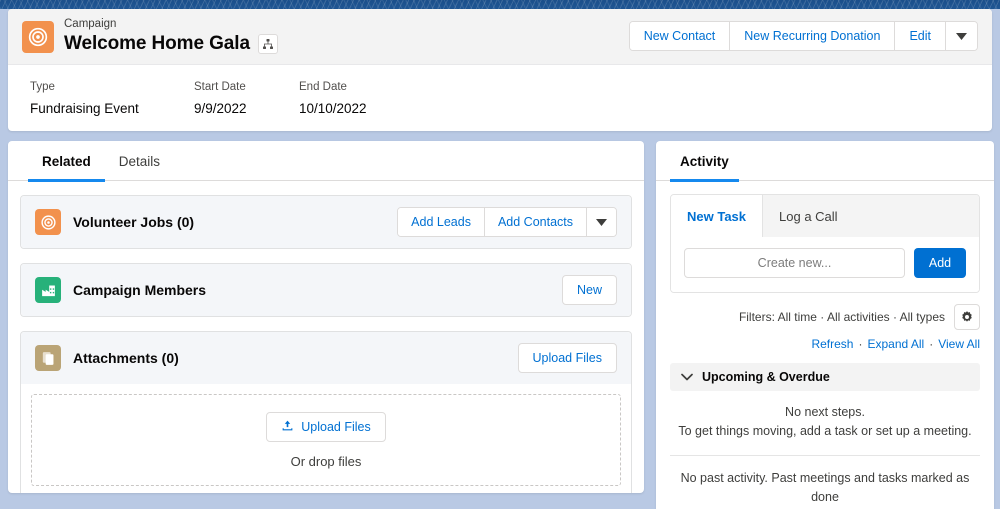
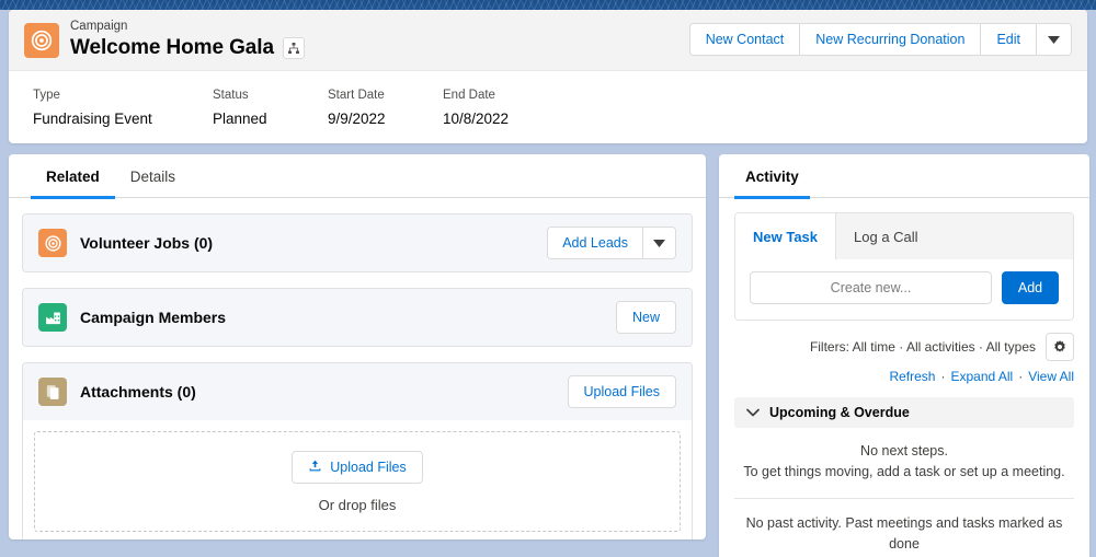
  Campaign
  Welcome Home Gala
  New Contact
  New Recurring Donation
  Edit
  Type
  Fundraising Event
+ Status
+ Planned
  Start Date
  9/9/2022
  End Date
- 10/10/2022
+ 10/8/2022
  Related
  Details
  Volunteer Jobs (0)
  Add Leads
- Add Contacts
  Campaign Members
  New
  Attachments (0)
  Upload Files
  Upload Files
  Or drop files
  Activity
  New Task
  Log a Call
  Create new...
  Add
  Filters: All time · All activities · All types
  Refresh
  ·
  Expand All
  ·
  View All
  Upcoming & Overdue
  No next steps.
  To get things moving, add a task or set up a meeting.
  No past activity. Past meetings and tasks marked as done
